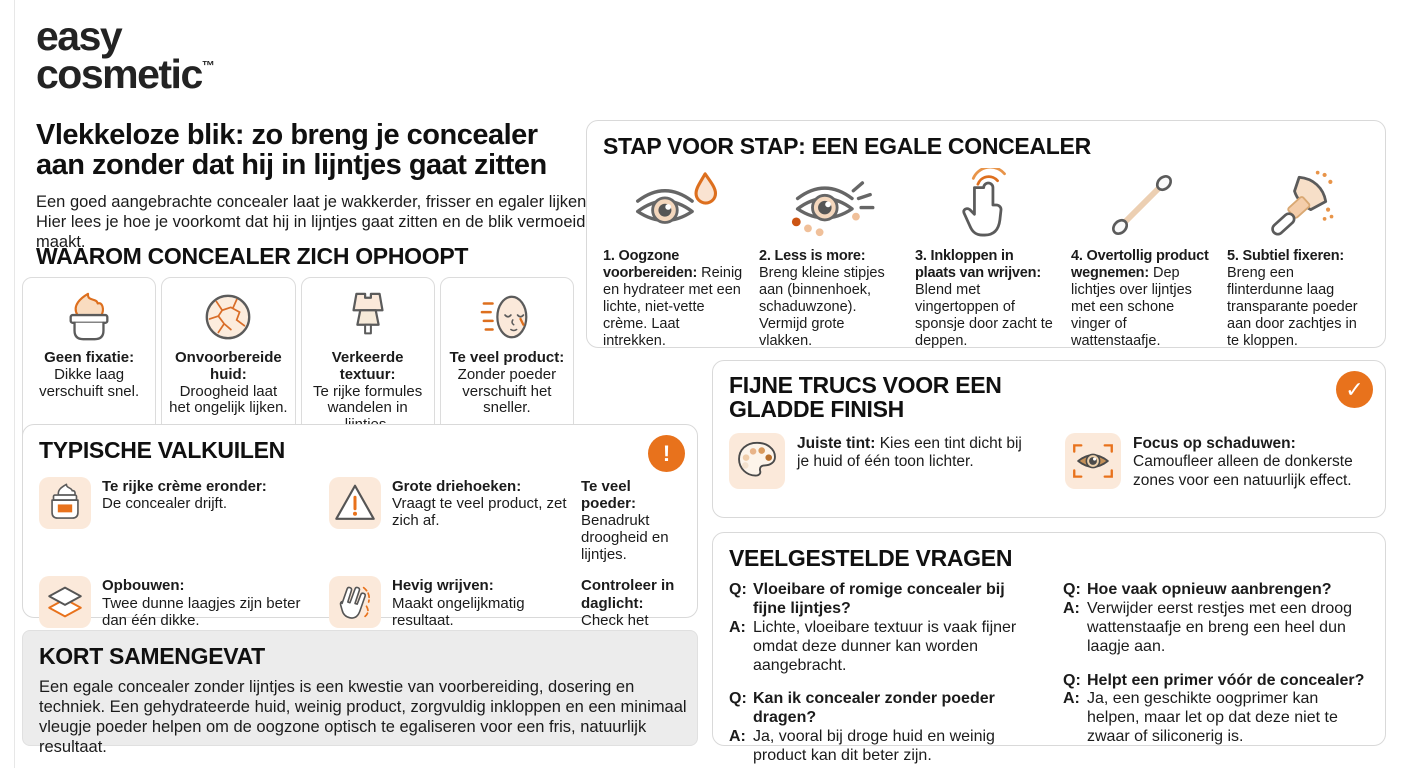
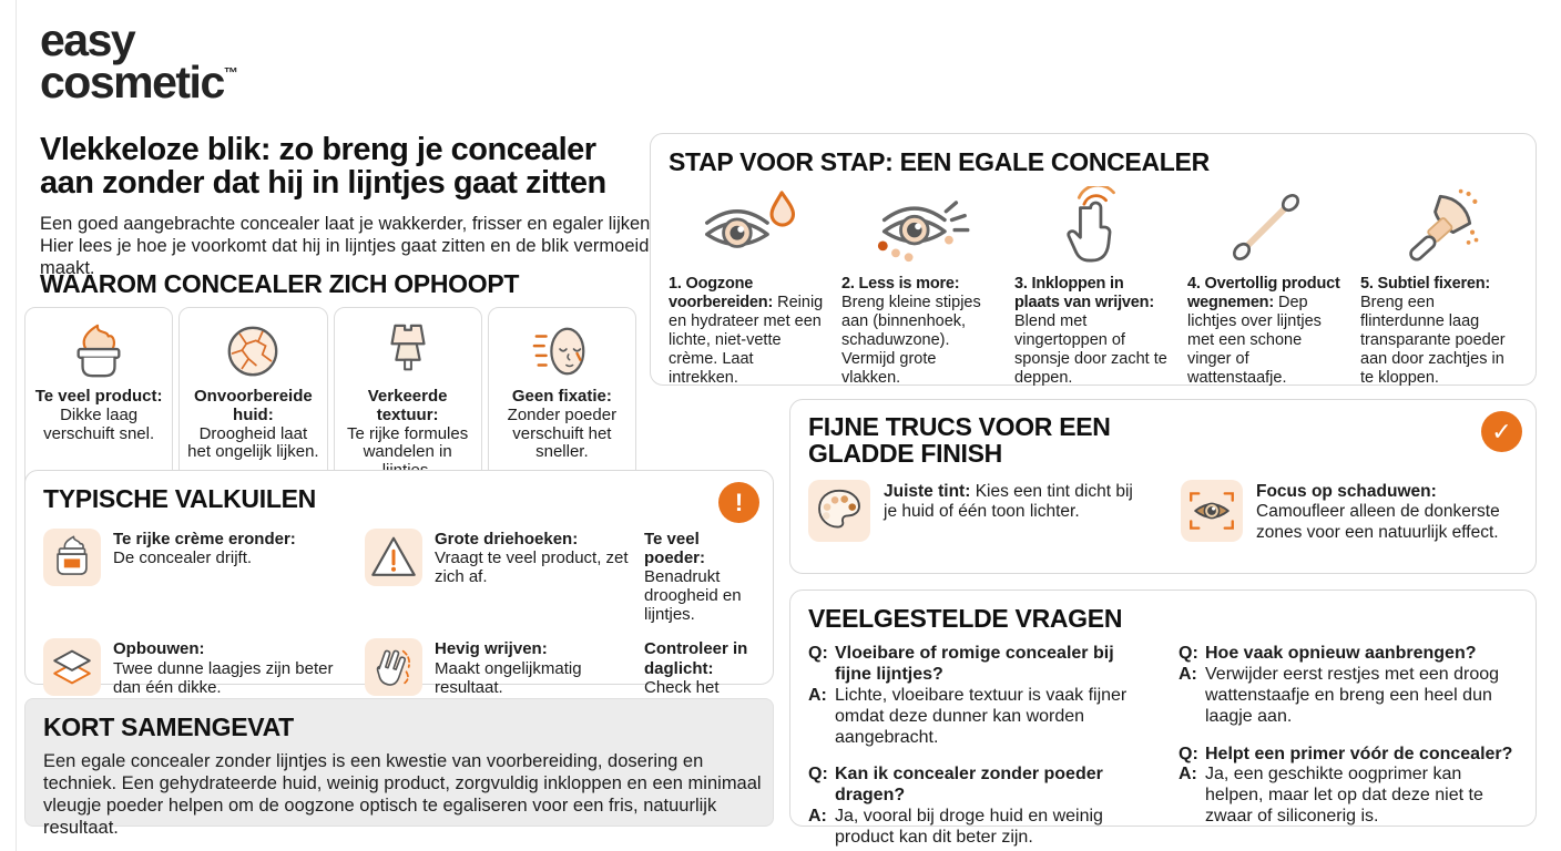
  easy
  cosmetic™
  Vlekkeloze blik: zo breng je concealer aan zonder dat hij in lijntjes gaat zitten
  Een goed aangebrachte concealer laat je wakkerder, frisser en egaler lijken Hier lees je hoe je voorkomt dat hij in lijntjes gaat zitten en de blik vermoeid maakt.
  WAAROM CONCEALER ZICH OPHOOPT
- Geen fixatie:
+ Te veel product:
  Dikke laag verschuift snel.
  Onvoorbereide huid:
  Droogheid laat het ongelijk lijken.
  Verkeerde textuur:
  Te rijke formules wandelen in
- Te veel product:
+ Geen fixatie:
  Zonder poeder verschuift het sneller.
  TYPISCHE VALKUILEN
  !
  Te rijke crème eronder:
  De concealer drijft.
  Grote driehoeken:
  Vraagt te veel product, zet zich af.
  Te veel poeder:
  Benadrukt droogheid en lijntjes.
  Opbouwen:
  Twee dunne laagjes zijn beter dan één dikke.
  Hevig wrijven:
  Maakt ongelijkmatig resultaat.
  Controleer in daglicht:
  KORT SAMENGEVAT
  Een egale concealer zonder lijntjes is een kwestie van voorbereiding, dosering en techniek. Een gehydrateerde huid, weinig product, zorgvuldig inkloppen en een minimaal vleugje poeder helpen om de oogzone optisch te egaliseren voor een fris, natuurlijk resultaat.
  STAP VOOR STAP: EEN EGALE CONCEALER
  1. Oogzone voorbereiden: Reinig en hydrateer met een lichte, niet-vette crème. Laat intrekken.
  2. Less is more: Breng kleine stipjes aan (binnenhoek, schaduwzone). Vermijd grote vlakken.
  3. Inkloppen in plaats van wrijven: Blend met vingertoppen of sponsje door zacht te deppen.
  4. Overtollig product wegnemen: Dep lichtjes over lijntjes met een schone vinger of wattenstaafje.
  5. Subtiel fixeren: Breng een flinterdunne laag transparante poeder aan door zachtjes in te kloppen.
  FIJNE TRUCS VOOR EEN GLADDE FINISH
  ✓
  Juiste tint: Kies een tint dicht bij je huid of één toon lichter.
  Focus op schaduwen: Camoufleer alleen de donkerste zones voor een natuurlijk effect.
  VEELGESTELDE VRAGEN
  Q:
  Vloeibare of romige concealer bij fijne lijntjes?
  A:
  Lichte, vloeibare textuur is vaak fijner omdat deze dunner kan worden aangebracht.
  Q:
  Kan ik concealer zonder poeder dragen?
  A:
  Ja, vooral bij droge huid en weinig product kan dit beter zijn.
  Q:
  Hoe vaak opnieuw aanbrengen?
  A:
  Verwijder eerst restjes met een droog wattenstaafje en breng een heel dun laagje aan.
  Q:
  Helpt een primer vóór de concealer?
  A:
  Ja, een geschikte oogprimer kan helpen, maar let op dat deze niet te zwaar of siliconerig is.
